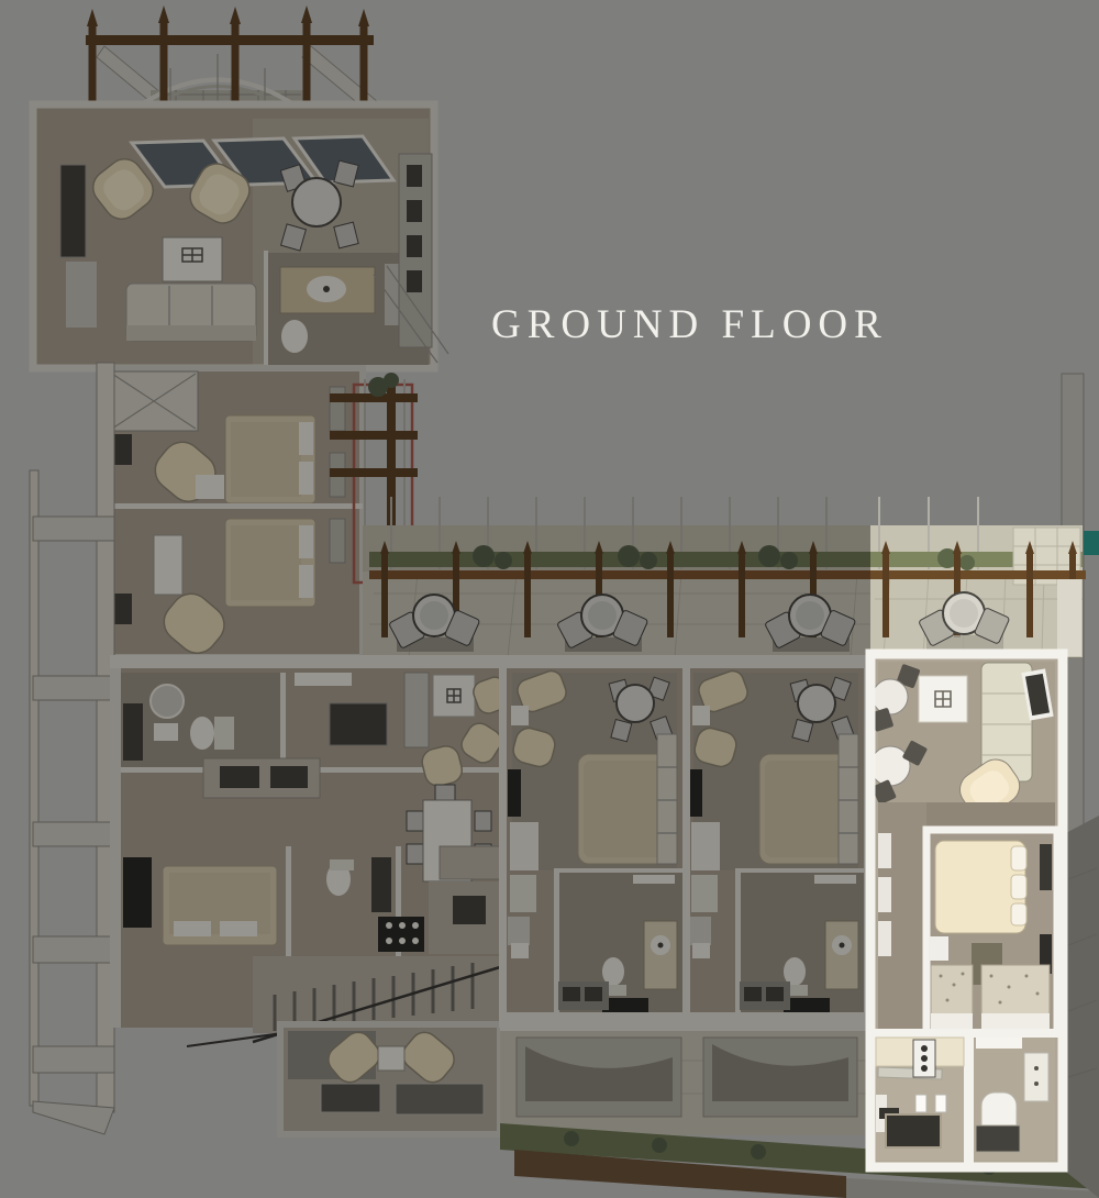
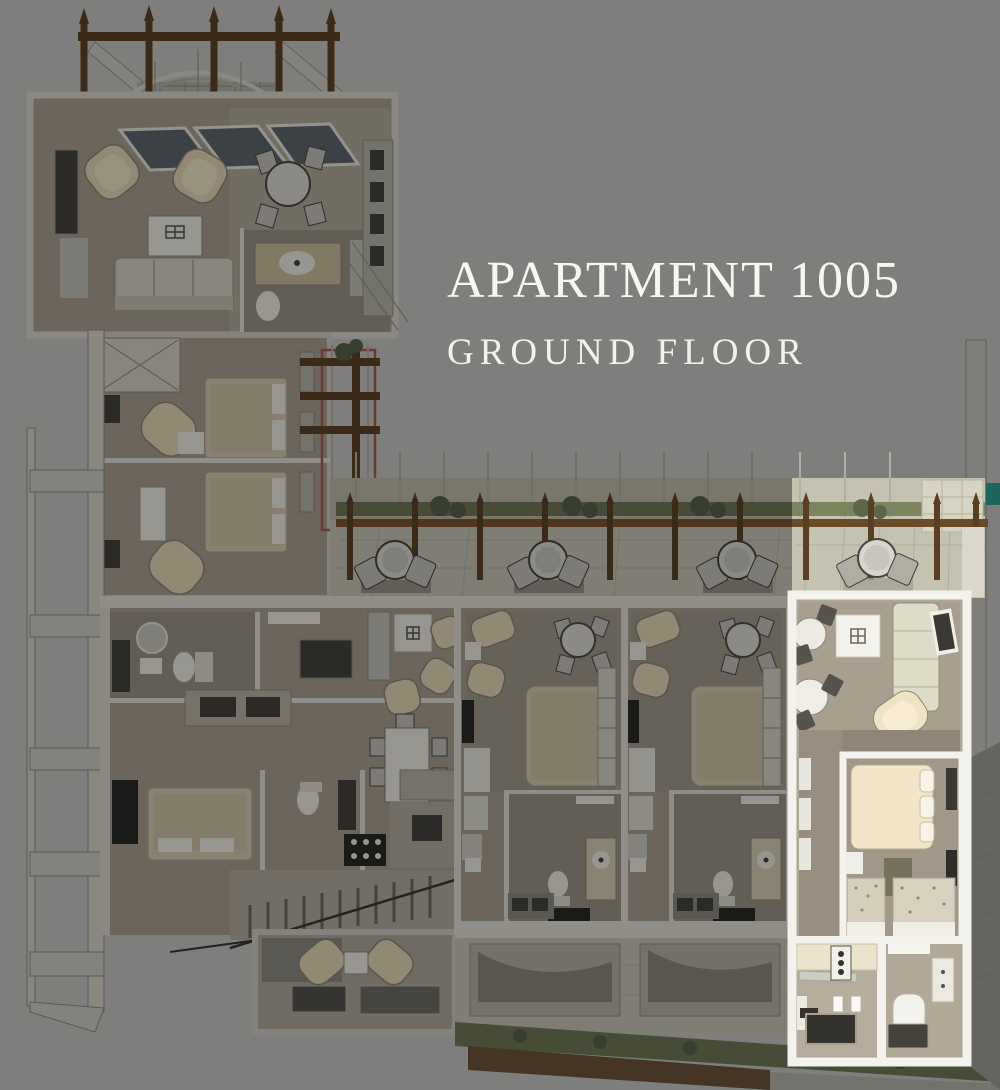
+ APARTMENT 1005
  GROUND FLOOR
